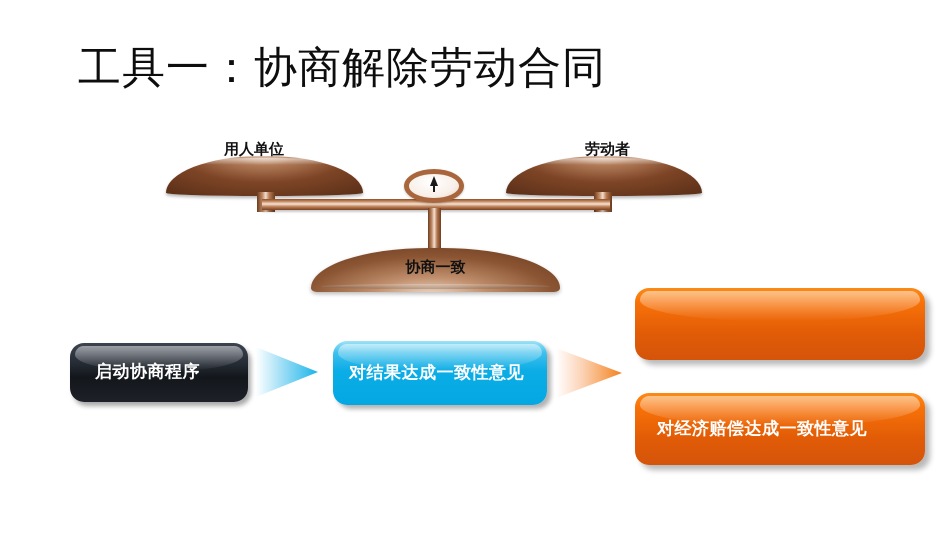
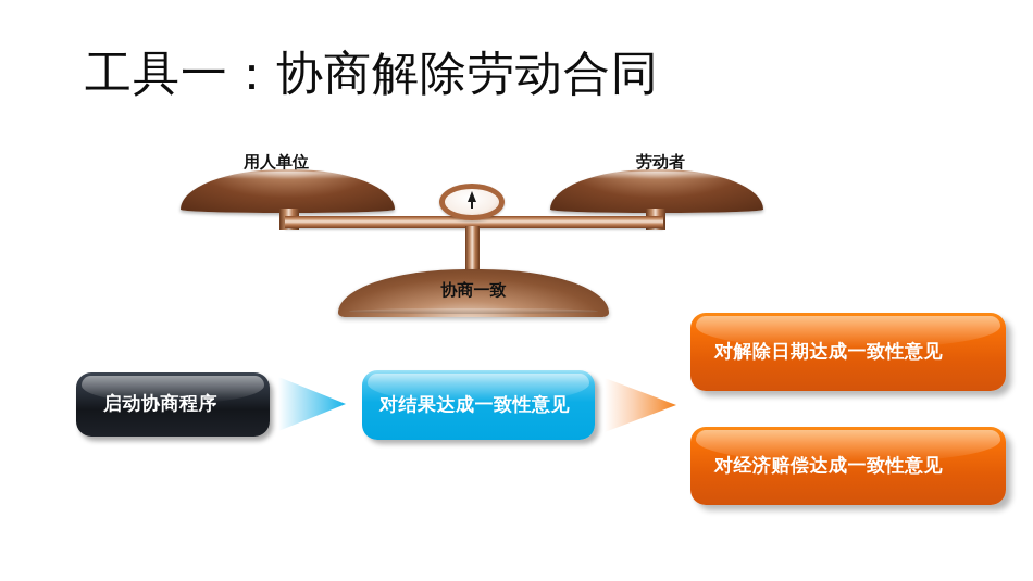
  工具一：协商解除劳动合同
  用人单位
  劳动者
  协商一致
  启动协商程序
  对结果达成一致性意见
+ 对解除日期达成一致性意见
  对经济赔偿达成一致性意见
